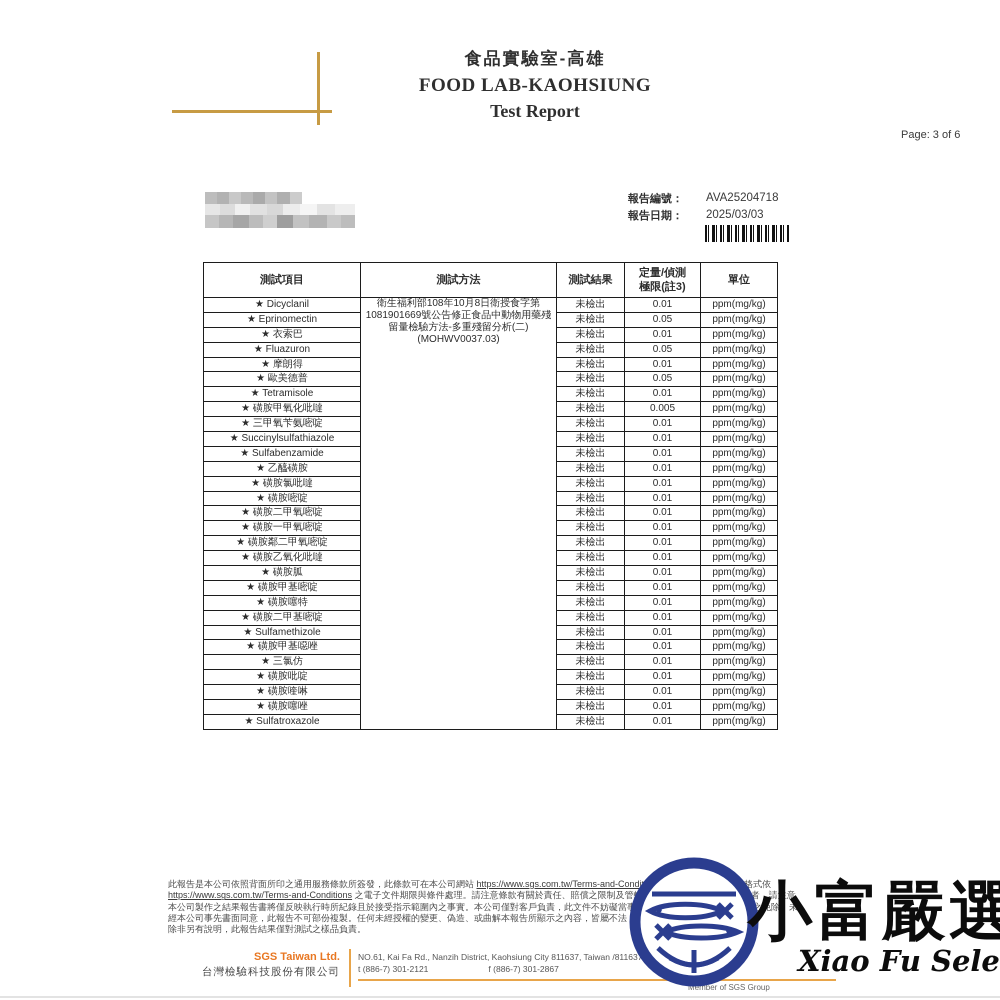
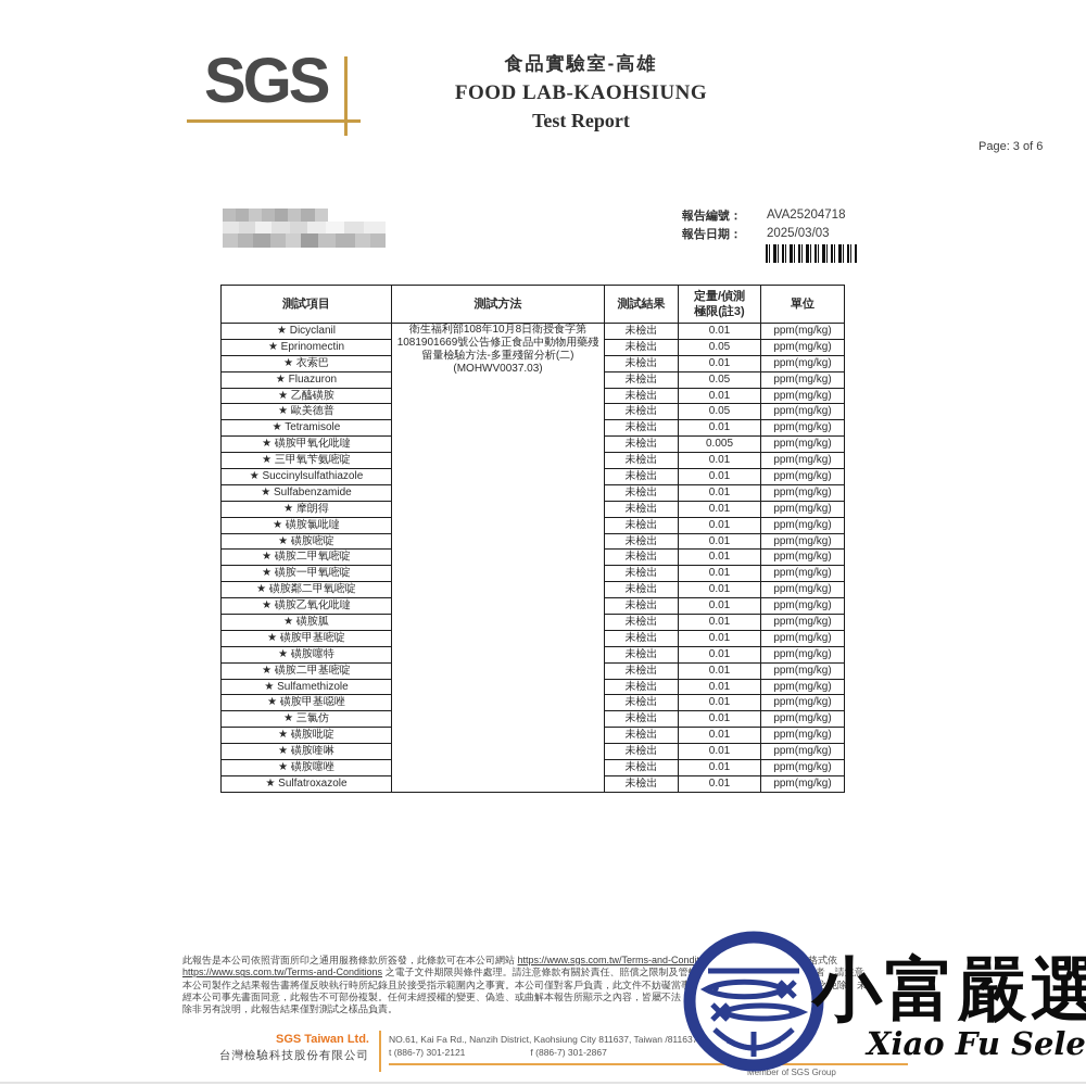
+ SGS
  食品實驗室-高雄
  FOOD LAB-KAOHSIUNG
  Test Report
  Page: 3 of 6
  報告編號：
  AVA25204718
  報告日期：
  2025/03/03
  測試項目	測試方法	測試結果	定量/偵測 極限(註3)	單位
  ★ Dicyclanil	衛生福利部108年10月8日衛授食字第1081901669號公告修正食品中動物用藥殘留量檢驗方法-多重殘留分析(二)(MOHWV0037.03)	未檢出	0.01	ppm(mg/kg)
  ★ Eprinomectin	未檢出	0.05	ppm(mg/kg)
  ★ 衣索巴	未檢出	0.01	ppm(mg/kg)
  ★ Fluazuron	未檢出	0.05	ppm(mg/kg)
- ★ 摩朗得	未檢出	0.01	ppm(mg/kg)
+ ★ 乙醯磺胺	未檢出	0.01	ppm(mg/kg)
  ★ 歐美德普	未檢出	0.05	ppm(mg/kg)
  ★ Tetramisole	未檢出	0.01	ppm(mg/kg)
  ★ 磺胺甲氧化吡噠	未檢出	0.005	ppm(mg/kg)
  ★ 三甲氧苄氨嘧啶	未檢出	0.01	ppm(mg/kg)
  ★ Succinylsulfathiazole	未檢出	0.01	ppm(mg/kg)
  ★ Sulfabenzamide	未檢出	0.01	ppm(mg/kg)
- ★ 乙醯磺胺	未檢出	0.01	ppm(mg/kg)
+ ★ 摩朗得	未檢出	0.01	ppm(mg/kg)
  ★ 磺胺氯吡噠	未檢出	0.01	ppm(mg/kg)
  ★ 磺胺嘧啶	未檢出	0.01	ppm(mg/kg)
  ★ 磺胺二甲氧嘧啶	未檢出	0.01	ppm(mg/kg)
  ★ 磺胺一甲氧嘧啶	未檢出	0.01	ppm(mg/kg)
  ★ 磺胺鄰二甲氧嘧啶	未檢出	0.01	ppm(mg/kg)
  ★ 磺胺乙氧化吡噠	未檢出	0.01	ppm(mg/kg)
  ★ 磺胺胍	未檢出	0.01	ppm(mg/kg)
  ★ 磺胺甲基嘧啶	未檢出	0.01	ppm(mg/kg)
  ★ 磺胺噻特	未檢出	0.01	ppm(mg/kg)
  ★ 磺胺二甲基嘧啶	未檢出	0.01	ppm(mg/kg)
  ★ Sulfamethizole	未檢出	0.01	ppm(mg/kg)
  ★ 磺胺甲基噁唑	未檢出	0.01	ppm(mg/kg)
  ★ 三氯仿	未檢出	0.01	ppm(mg/kg)
  ★ 磺胺吡啶	未檢出	0.01	ppm(mg/kg)
  ★ 磺胺喹啉	未檢出	0.01	ppm(mg/kg)
  ★ 磺胺噻唑	未檢出	0.01	ppm(mg/kg)
  ★ Sulfatroxazole	未檢出	0.01	ppm(mg/kg)
  此報告是本公司依照背面所印之通用服務條款所簽發，此條款可在本公司網站 https://www.sgs.com.tw/Terms-and-Condi 格式依
  https://www.sgs.com.tw/Terms-and-Conditions 之電子文件期限與條件處理。請注意條款有關於責任、賠償之限制及管者，請注意
  本公司製作之結果報告書將僅反映執行時所紀錄且於接受指示範圍內之事實。本公司僅對客戶負責，此文件不妨礙當之免除。未
  經本公司事先書面同意，此報告不可部份複製。任何未經授權的變更、偽造、或曲解本報告所顯示之內容，皆屬不法
  除非另有說明，此報告結果僅對測試之樣品負責。
  SGS Taiwan Ltd.
  台灣檢驗科技股份有限公司
  NO.61, Kai Fa Rd., Nanzih District, Kaohsiung City 811637, Taiwan /81163
  t (886-7) 301-2121 f (886-7) 301-2867
  Member of SGS Group
  小富嚴選
  Xiao Fu Sele
